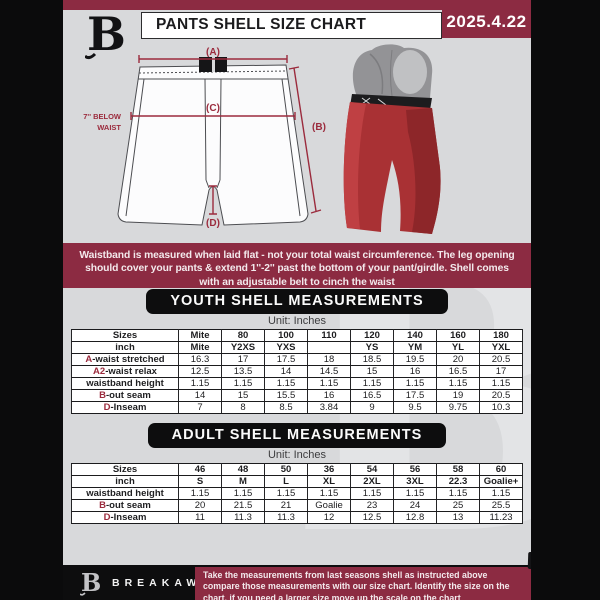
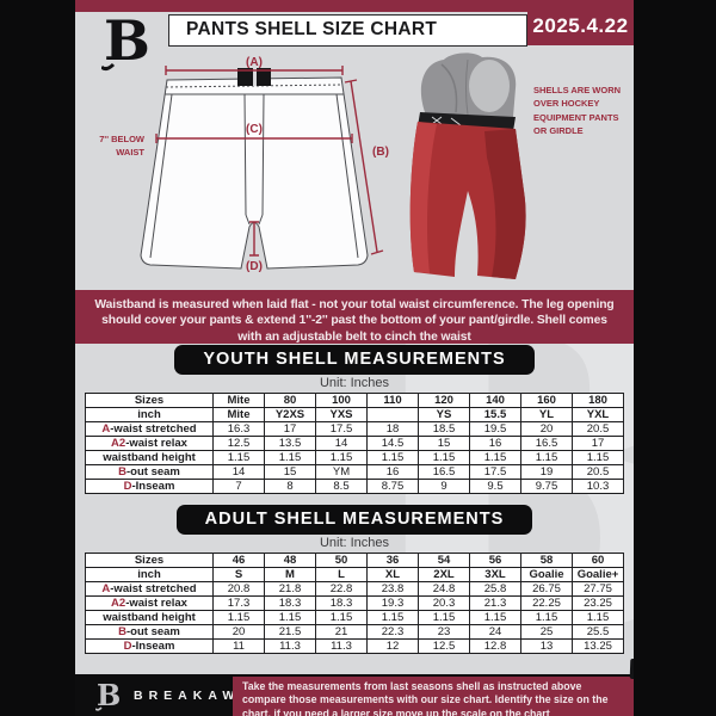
  B
  PANTS SHELL SIZE CHART
  2025.4.22
  7'' BELOW
  WAIST
  (A)
  (C)
  (B)
  (D)
+ SHELLS ARE WORN OVER HOCKEY EQUIPMENT PANTS OR GIRDLE
  Waistband is measured when laid flat - not your total waist circumference. The leg opening should cover your pants & extend 1''-2'' past the bottom of your pant/girdle. Shell comes with an adjustable belt to cinch the waist
  YOUTH SHELL MEASUREMENTS
  Unit: Inches
  Sizes	Mite	80	100	110	120	140	160	180
- inch	Mite	Y2XS	YXS		YS	YM	YL	YXL
+ inch	Mite	Y2XS	YXS		YS	15.5	YL	YXL
  A-waist stretched	16.3	17	17.5	18	18.5	19.5	20	20.5
  A2-waist relax	12.5	13.5	14	14.5	15	16	16.5	17
  waistband height	1.15	1.15	1.15	1.15	1.15	1.15	1.15	1.15
- B-out seam	14	15	15.5	16	16.5	17.5	19	20.5
+ B-out seam	14	15	YM	16	16.5	17.5	19	20.5
- D-Inseam	7	8	8.5	3.84	9	9.5	9.75	10.3
+ D-Inseam	7	8	8.5	8.75	9	9.5	9.75	10.3
  ADULT SHELL MEASUREMENTS
  Unit: Inches
  Sizes	46	48	50	36	54	56	58	60
- inch	S	M	L	XL	2XL	3XL	22.3	Goalie+
+ inch	S	M	L	XL	2XL	3XL	Goalie	Goalie+
+ A-waist stretched	20.8	21.8	22.8	23.8	24.8	25.8	26.75	27.75
+ A2-waist relax	17.3	18.3	18.3	19.3	20.3	21.3	22.25	23.25
  waistband height	1.15	1.15	1.15	1.15	1.15	1.15	1.15	1.15
- B-out seam	20	21.5	21	Goalie	23	24	25	25.5
+ B-out seam	20	21.5	21	22.3	23	24	25	25.5
- D-Inseam	11	11.3	11.3	12	12.5	12.8	13	11.23
+ D-Inseam	11	11.3	11.3	12	12.5	12.8	13	13.25
  B
  BREAKAW
  Take the measurements from last seasons shell as instructed above compare those measurements with our size chart. Identify the size on the chart, if you need a larger size move up the scale on the chart
